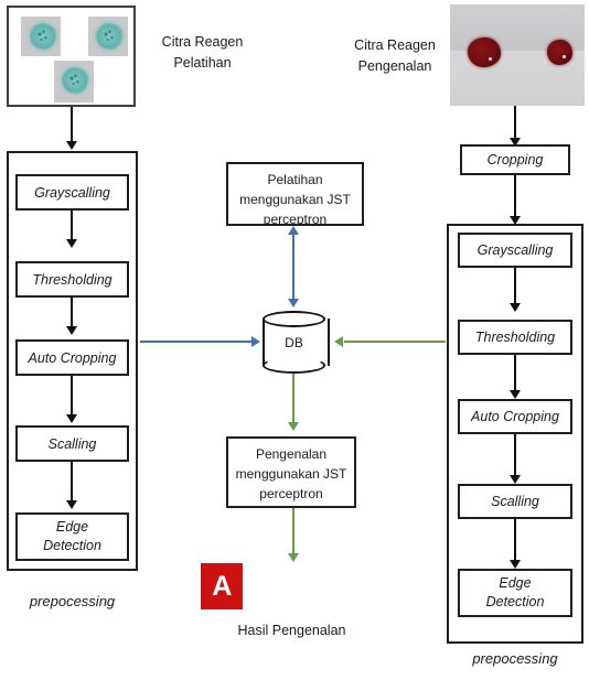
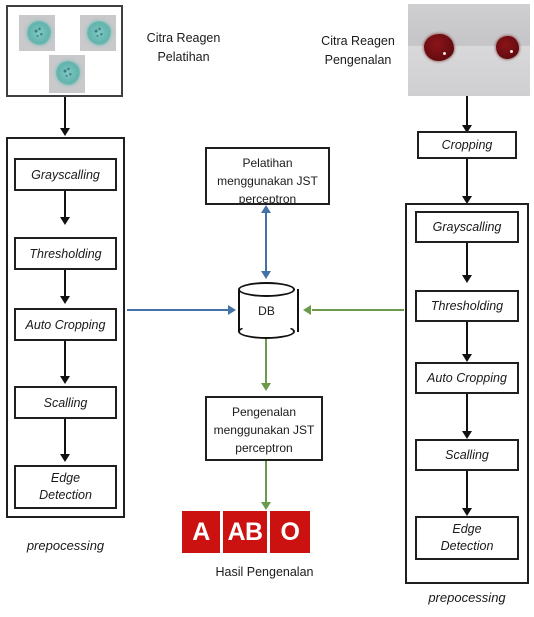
  Citra Reagen
  Pelatihan
  Citra Reagen
  Pengenalan
  Grayscalling
  Thresholding
  Auto Cropping
  Scalling
  Edge
  Detection
  prepocessing
  Cropping
  Grayscalling
  Thresholding
  Auto Cropping
  Scalling
  Edge
  Detection
  prepocessing
  Pelatihan
  menggunakan JST
  perceptron
  DB
  Pengenalan
  menggunakan JST
  perceptron
  A
+ AB
+ O
  Hasil Pengenalan
